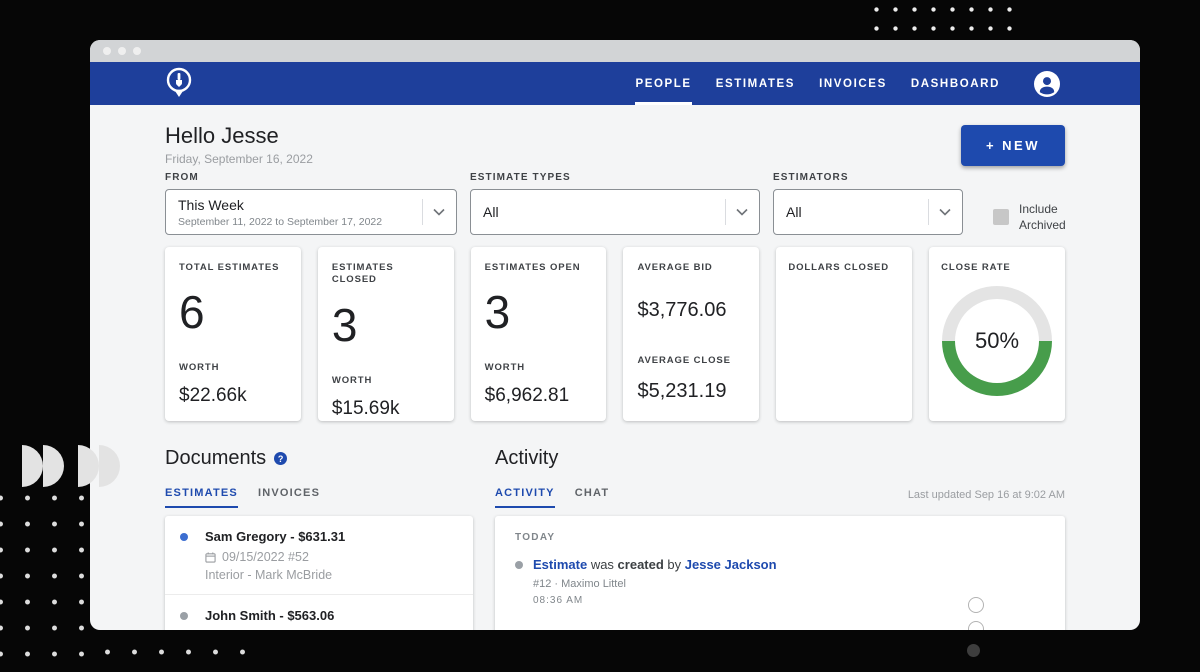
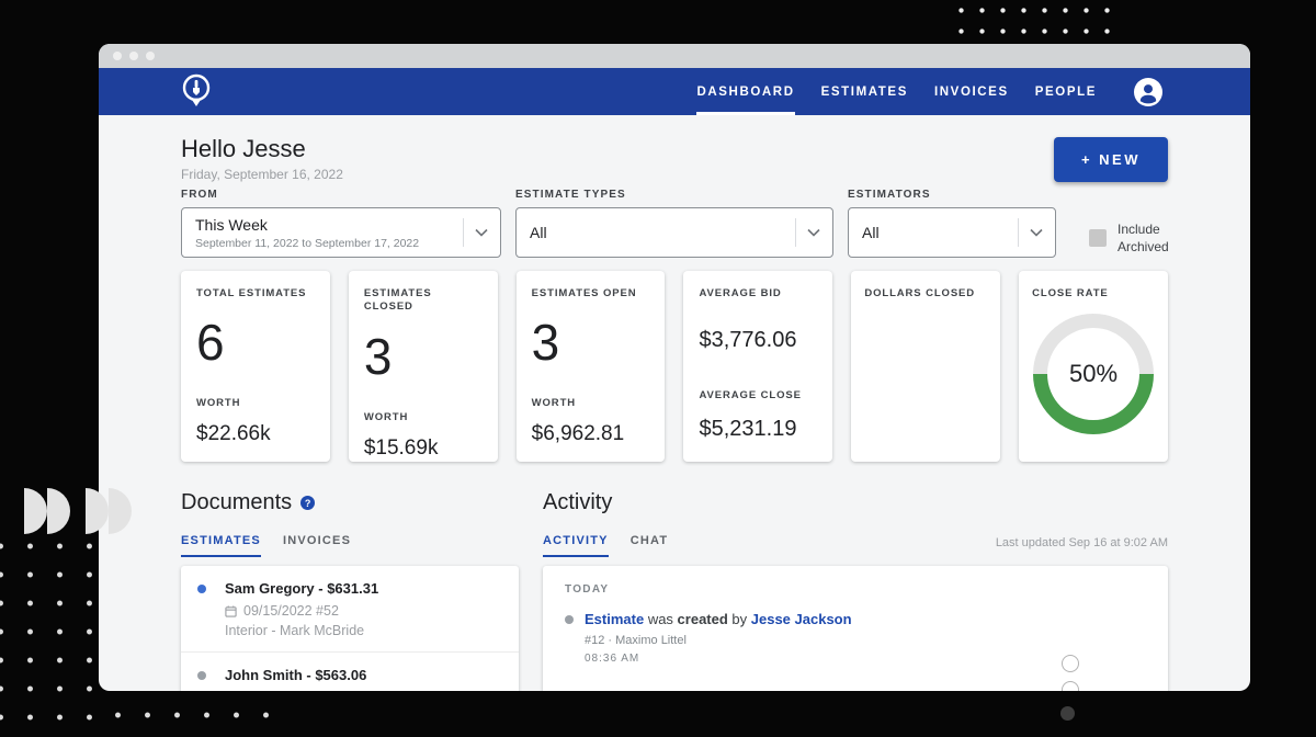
- PEOPLE
+ DASHBOARD
  ESTIMATES
  INVOICES
- DASHBOARD
+ PEOPLE
  Hello Jesse
  Friday, September 16, 2022
  + NEW
  FROM
  This Week
  September 11, 2022 to September 17, 2022
  ESTIMATE TYPES
  All
  ESTIMATORS
  All
  Include
  Archived
  TOTAL ESTIMATES
  6
  WORTH
  $22.66k
  ESTIMATES CLOSED
  3
  WORTH
  $15.69k
  ESTIMATES OPEN
  3
  WORTH
  $6,962.81
  AVERAGE BID
  $3,776.06
  AVERAGE CLOSE
  $5,231.19
  DOLLARS CLOSED
  CLOSE RATE
  50%
  Documents
  ?
  ESTIMATES
  INVOICES
  Sam Gregory - $631.31
  09/15/2022 #52
  Interior - Mark McBride
  John Smith - $563.06
  Activity
  ACTIVITY
  CHAT
  Last updated Sep 16 at 9:02 AM
  TODAY
  Estimate was created by Jesse Jackson
  #12 · Maximo Littel
  08:36 AM
